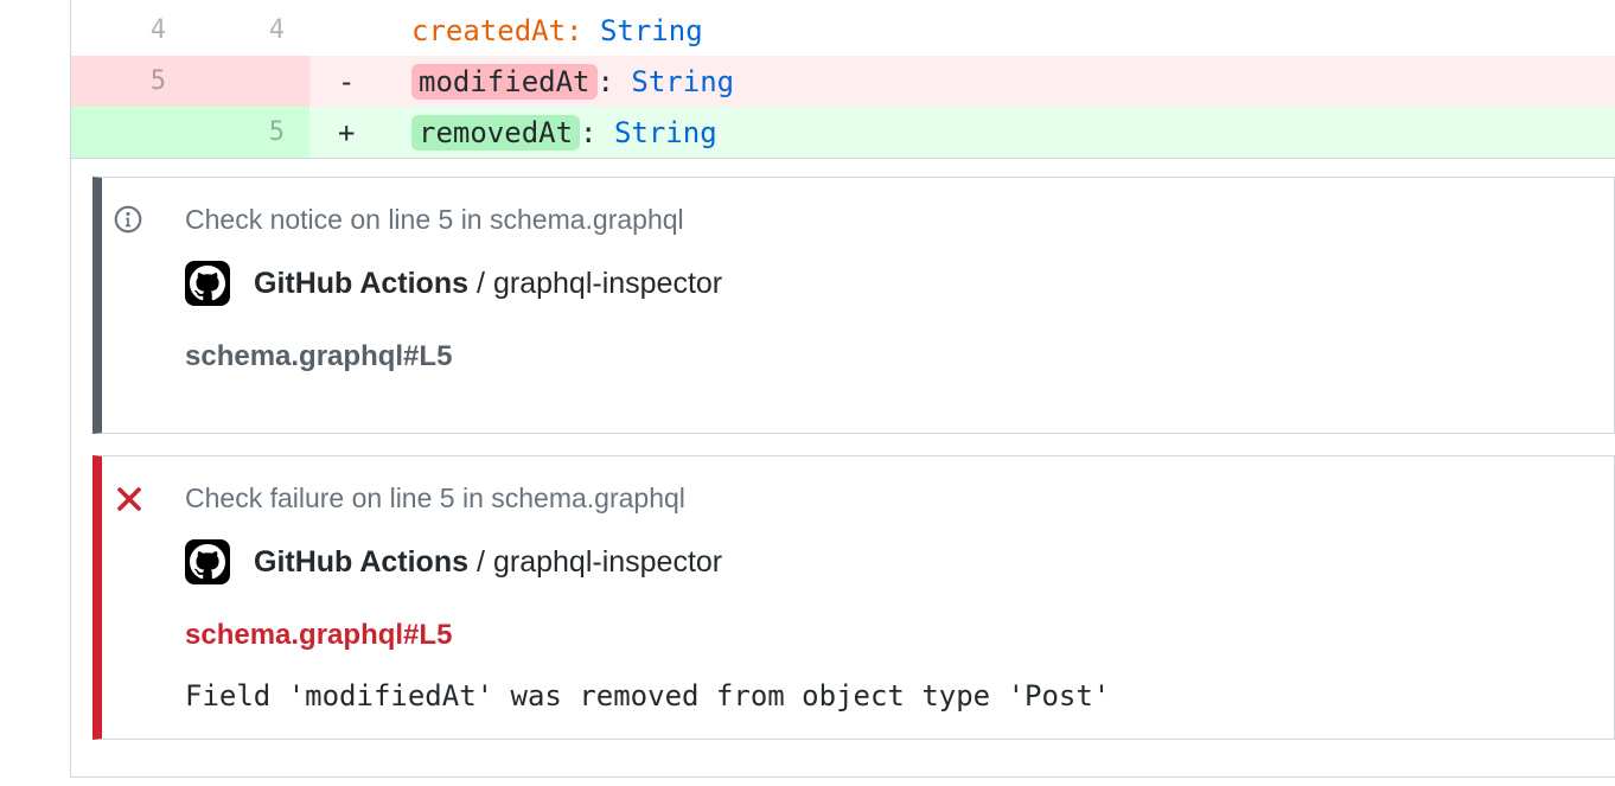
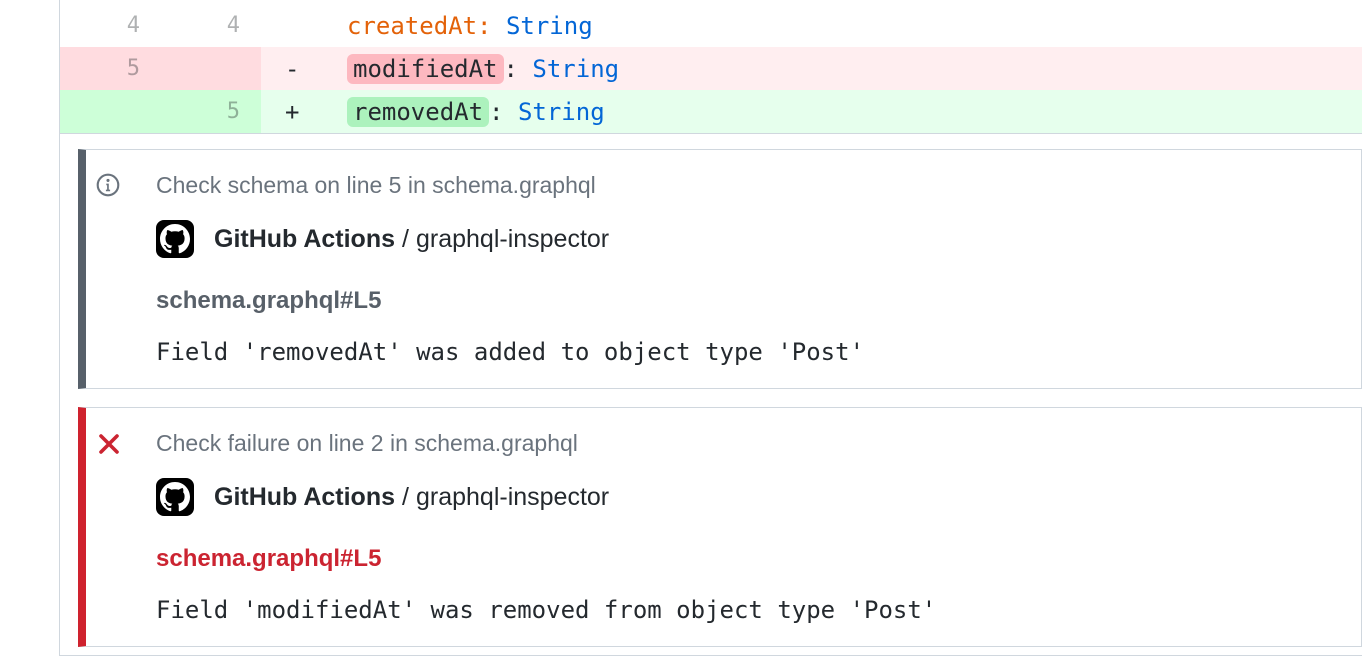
  4
  4
  createdAt: String
  5
  -
  modifiedAt : String
  5
  +
  removedAt : String
- Check notice on line 5 in schema.graphql
+ Check schema on line 5 in schema.graphql
  GitHub Actions / graphql-inspector
  schema.graphql#L5
+ Field 'removedAt' was added to object type 'Post'
- Check failure on line 5 in schema.graphql
+ Check failure on line 2 in schema.graphql
  GitHub Actions / graphql-inspector
  schema.graphql#L5
  Field 'modifiedAt' was removed from object type 'Post'
